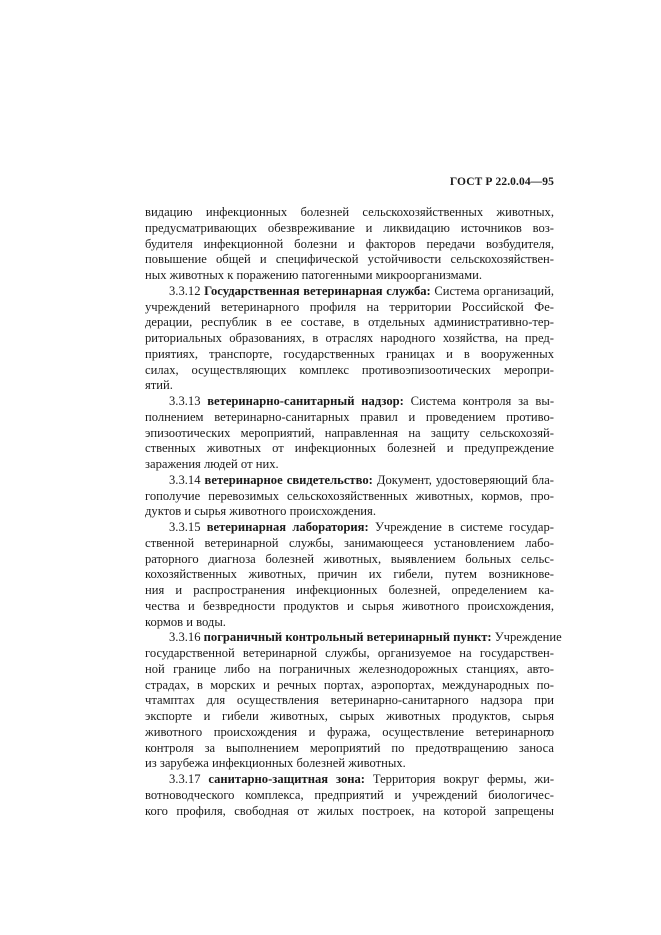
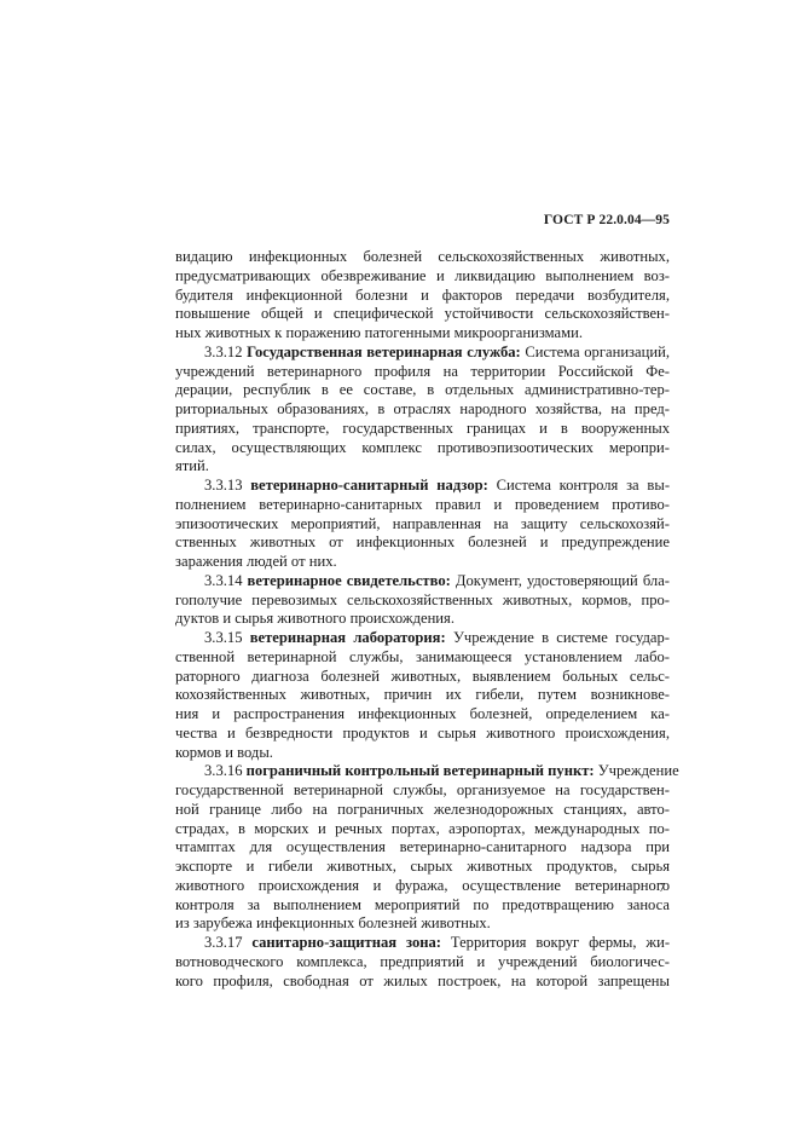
  ГОСТ Р 22.0.04—95
  видацию инфекционных болезней сельскохозяйственных животных,
- предусматривающих обезвреживание и ликвидацию источников воз-
+ предусматривающих обезвреживание и ликвидацию выполнением воз-
  будителя инфекционной болезни и факторов передачи возбудителя,
  повышение общей и специфической устойчивости сельскохозяйствен-
  ных животных к поражению патогенными микроорганизмами.
  3.3.12 Государственная ветеринарная служба: Система организаций,
  учреждений ветеринарного профиля на территории Российской Фе-
  дерации, республик в ее составе, в отдельных административно-тер-
  риториальных образованиях, в отраслях народного хозяйства, на пред-
  приятиях, транспорте, государственных границах и в вооруженных
  силах, осуществляющих комплекс противоэпизоотических меропри-
  ятий.
  3.3.13 ветеринарно-санитарный надзор: Система контроля за вы-
  полнением ветеринарно-санитарных правил и проведением противо-
  эпизоотических мероприятий, направленная на защиту сельскохозяй-
  ственных животных от инфекционных болезней и предупреждение
  заражения людей от них.
  3.3.14 ветеринарное свидетельство: Документ, удостоверяющий бла-
  гополучие перевозимых сельскохозяйственных животных, кормов, про-
  дуктов и сырья животного происхождения.
  3.3.15 ветеринарная лаборатория: Учреждение в системе государ-
  ственной ветеринарной службы, занимающееся установлением лабо-
  раторного диагноза болезней животных, выявлением больных сельс-
  кохозяйственных животных, причин их гибели, путем возникнове-
  ния и распространения инфекционных болезней, определением ка-
  чества и безвредности продуктов и сырья животного происхождения,
  кормов и воды.
  3.3.16 пограничный контрольный ветеринарный пункт: Учреждение
  государственной ветеринарной службы, организуемое на государствен-
  ной границе либо на пограничных железнодорожных станциях, авто-
  страдах, в морских и речных портах, аэропортах, международных по-
  чтамптах для осуществления ветеринарно-санитарного надзора при
  экспорте и гибели животных, сырых животных продуктов, сырья
  животного происхождения и фуража, осуществление ветеринарного
  контроля за выполнением мероприятий по предотвращению заноса
  из зарубежа инфекционных болезней животных.
  3.3.17 санитарно-защитная зона: Территория вокруг фермы, жи-
  вотноводческого комплекса, предприятий и учреждений биологичес-
  кого профиля, свободная от жилых построек, на которой запрещены
  7
